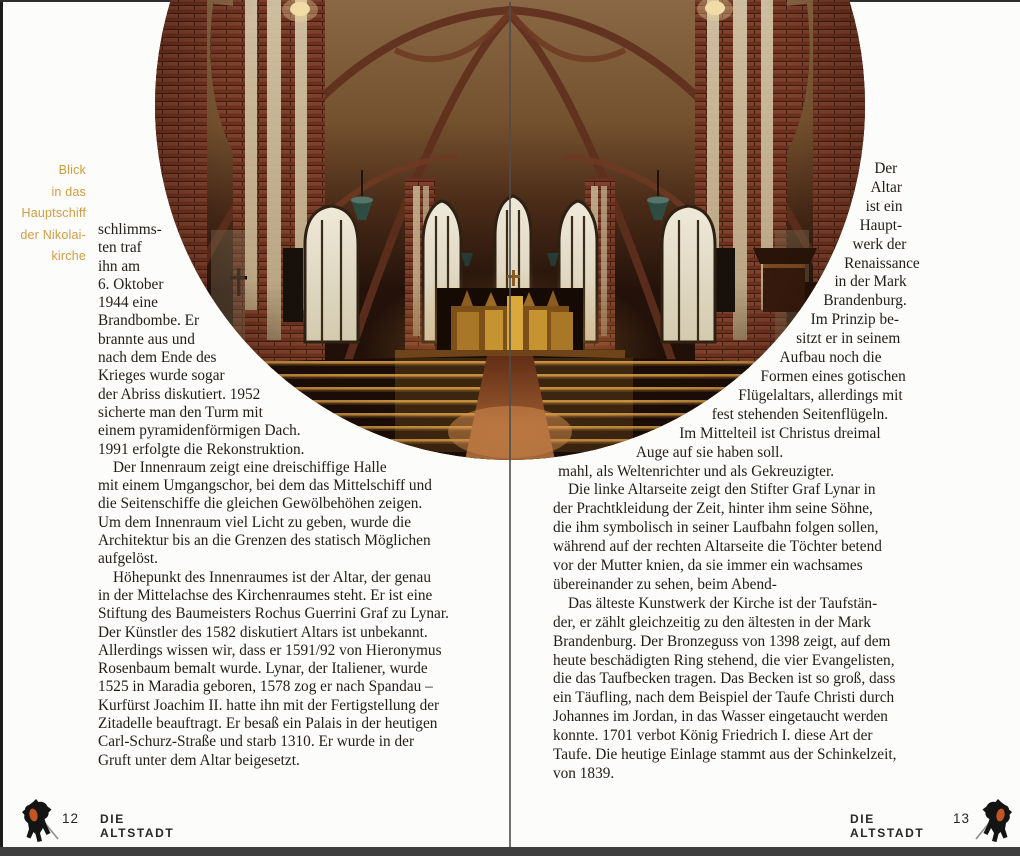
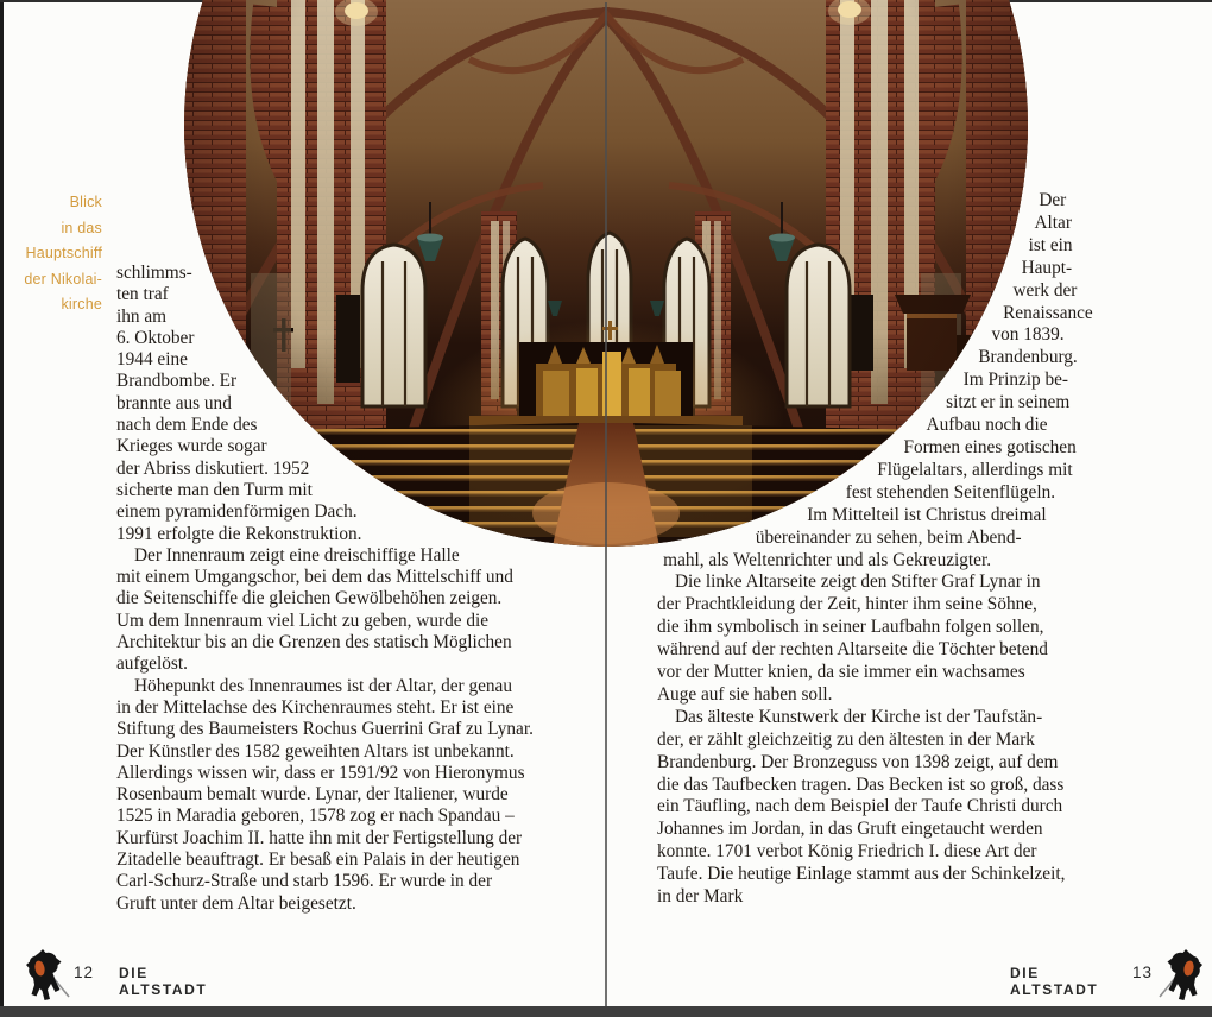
  Blick
  in das
  Hauptschiff
  der Nikolai-
  kirche
  schlimms-
  ten traf
  ihn am
  6. Oktober
  1944 eine
  Brandbombe. Er
  brannte aus und
  nach dem Ende des
  Krieges wurde sogar
  der Abriss diskutiert. 1952
  sicherte man den Turm mit
  einem pyramidenförmigen Dach.
  1991 erfolgte die Rekonstruktion.
  Der Innenraum zeigt eine dreischiffige Halle
  mit einem Umgangschor, bei dem das Mittelschiff und
  die Seitenschiffe die gleichen Gewölbehöhen zeigen.
  Um dem Innenraum viel Licht zu geben, wurde die
  Architektur bis an die Grenzen des statisch Möglichen
  aufgelöst.
  Höhepunkt des Innenraumes ist der Altar, der genau
  in der Mittelachse des Kirchenraumes steht. Er ist eine
  Stiftung des Baumeisters Rochus Guerrini Graf zu Lynar.
- Der Künstler des 1582 diskutiert Altars ist unbekannt.
+ Der Künstler des 1582 geweihten Altars ist unbekannt.
  Allerdings wissen wir, dass er 1591/92 von Hieronymus
  Rosenbaum bemalt wurde. Lynar, der Italiener, wurde
  1525 in Maradia geboren, 1578 zog er nach Spandau –
  Kurfürst Joachim II. hatte ihn mit der Fertigstellung der
  Zitadelle beauftragt. Er besaß ein Palais in der heutigen
- Carl-Schurz-Straße und starb 1310. Er wurde in der
+ Carl-Schurz-Straße und starb 1596. Er wurde in der
  Gruft unter dem Altar beigesetzt.
  Der
  Altar
  ist ein
  Haupt-
  werk der
  Renaissance
- in der Mark
+ von 1839.
  Brandenburg.
  Im Prinzip be-
  sitzt er in seinem
  Aufbau noch die
  Formen eines gotischen
  Flügelaltars, allerdings mit
  fest stehenden Seitenflügeln.
  Im Mittelteil ist Christus dreimal
- Auge auf sie haben soll.
+ übereinander zu sehen, beim Abend-
  mahl, als Weltenrichter und als Gekreuzigter.
  Die linke Altarseite zeigt den Stifter Graf Lynar in
  der Prachtkleidung der Zeit, hinter ihm seine Söhne,
  die ihm symbolisch in seiner Laufbahn folgen sollen,
  während auf der rechten Altarseite die Töchter betend
  vor der Mutter knien, da sie immer ein wachsames
- übereinander zu sehen, beim Abend-
+ Auge auf sie haben soll.
  Das älteste Kunstwerk der Kirche ist der Taufstän-
  der, er zählt gleichzeitig zu den ältesten in der Mark
  Brandenburg. Der Bronzeguss von 1398 zeigt, auf dem
- heute beschädigten Ring stehend, die vier Evangelisten,
  die das Taufbecken tragen. Das Becken ist so groß, dass
  ein Täufling, nach dem Beispiel der Taufe Christi durch
- Johannes im Jordan, in das Wasser eingetaucht werden
+ Johannes im Jordan, in das Gruft eingetaucht werden
  konnte. 1701 verbot König Friedrich I. diese Art der
  Taufe. Die heutige Einlage stammt aus der Schinkelzeit,
- von 1839.
+ in der Mark
  12
  DIE ALTSTADT
  DIE ALTSTADT
  13
